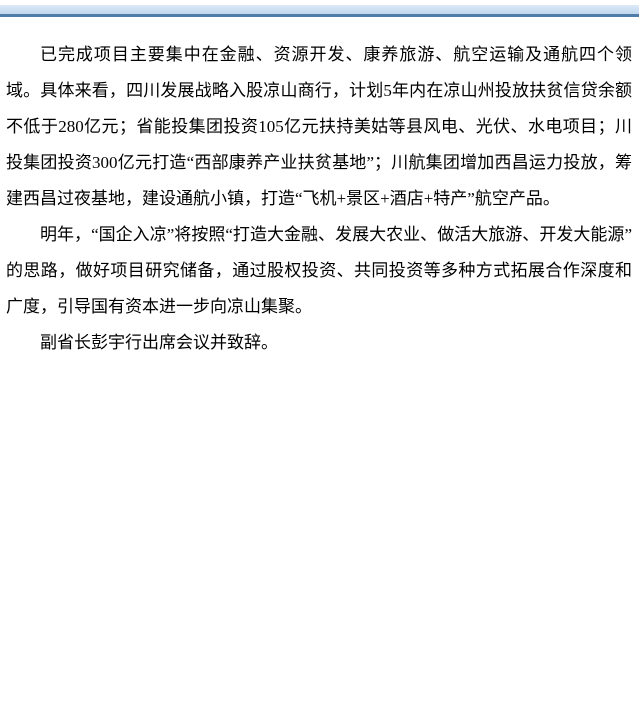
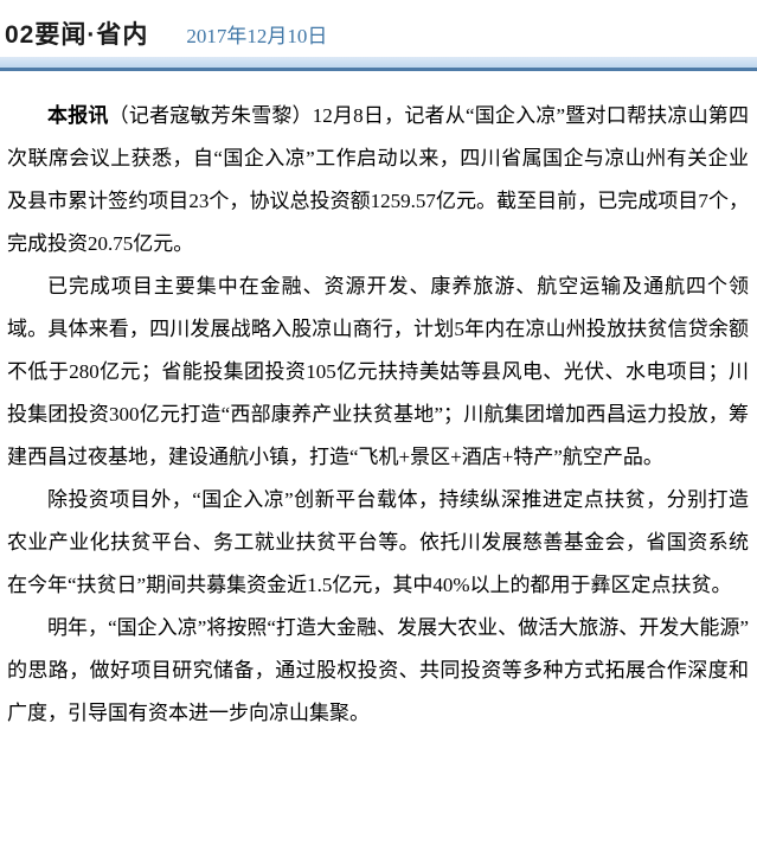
+ 02要闻·省内 2017年12月10日
+ 本报讯（记者寇敏芳朱雪黎）12月8日，记者从“国企入凉”暨对口帮扶凉山第四次联席会议上获悉，自“国企入凉”工作启动以来，四川省属国企与凉山州有关企业及县市累计签约项目23个，协议总投资额1259.57亿元。截至目前，已完成项目7个，完成投资20.75亿元。
  已完成项目主要集中在金融、资源开发、康养旅游、航空运输及通航四个领域。具体来看，四川发展战略入股凉山商行，计划5年内在凉山州投放扶贫信贷余额不低于280亿元；省能投集团投资105亿元扶持美姑等县风电、光伏、水电项目；川投集团投资300亿元打造“西部康养产业扶贫基地”；川航集团增加西昌运力投放，筹建西昌过夜基地，建设通航小镇，打造“飞机+景区+酒店+特产”航空产品。
+ 除投资项目外，“国企入凉”创新平台载体，持续纵深推进定点扶贫，分别打造农业产业化扶贫平台、务工就业扶贫平台等。依托川发展慈善基金会，省国资系统在今年“扶贫日”期间共募集资金近1.5亿元，其中40%以上的都用于彝区定点扶贫。
  明年，“国企入凉”将按照“打造大金融、发展大农业、做活大旅游、开发大能源”的思路，做好项目研究储备，通过股权投资、共同投资等多种方式拓展合作深度和广度，引导国有资本进一步向凉山集聚。
- 副省长彭宇行出席会议并致辞。
